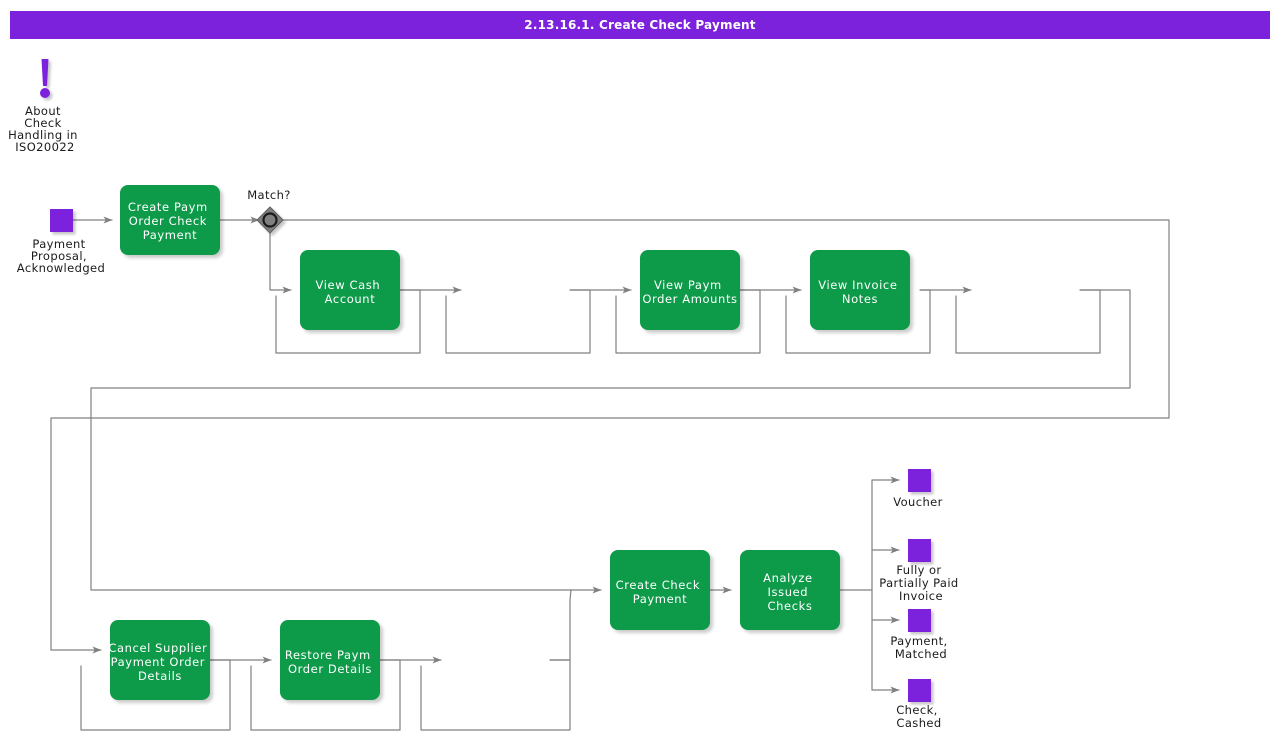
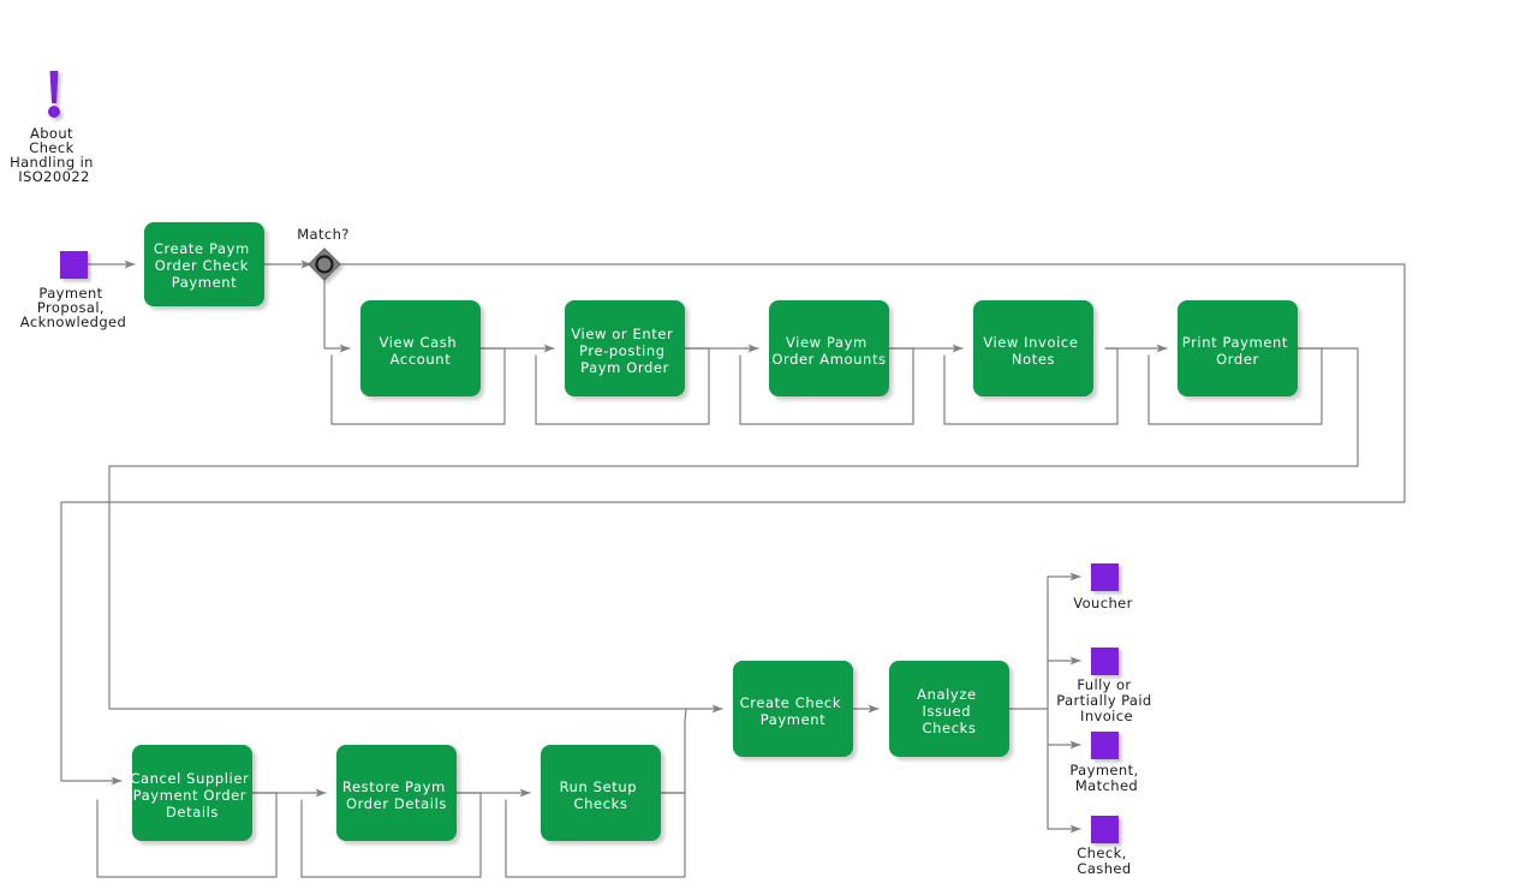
- 2.13.16.1. Create Check Payment
  About Check Handling in ISO20022
  Payment Proposal, Acknowledged
  Create Paym Order Check Payment
  Match?
  View Cash Account
+ View or Enter Pre-posting Paym Order
  View Paym Order Amounts
  View Invoice Notes
+ Print Payment Order
  Cancel Supplier Payment Order Details
  Restore Paym Order Details
+ Run Setup Checks
  Create Check Payment
  Analyze Issued Checks
  Voucher
  Fully or Partially Paid Invoice
  Payment, Matched
  Check, Cashed
